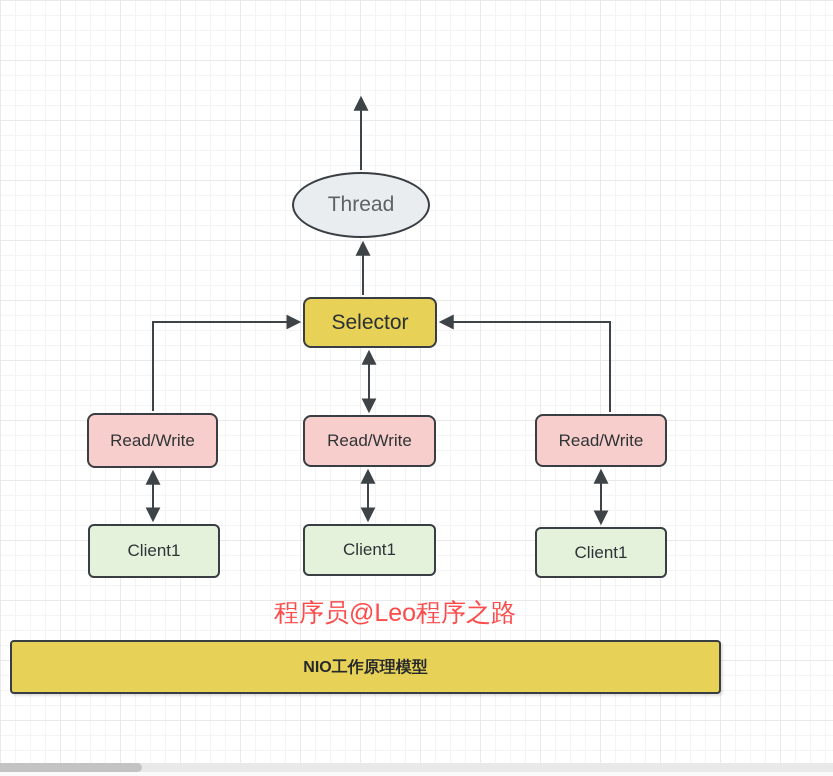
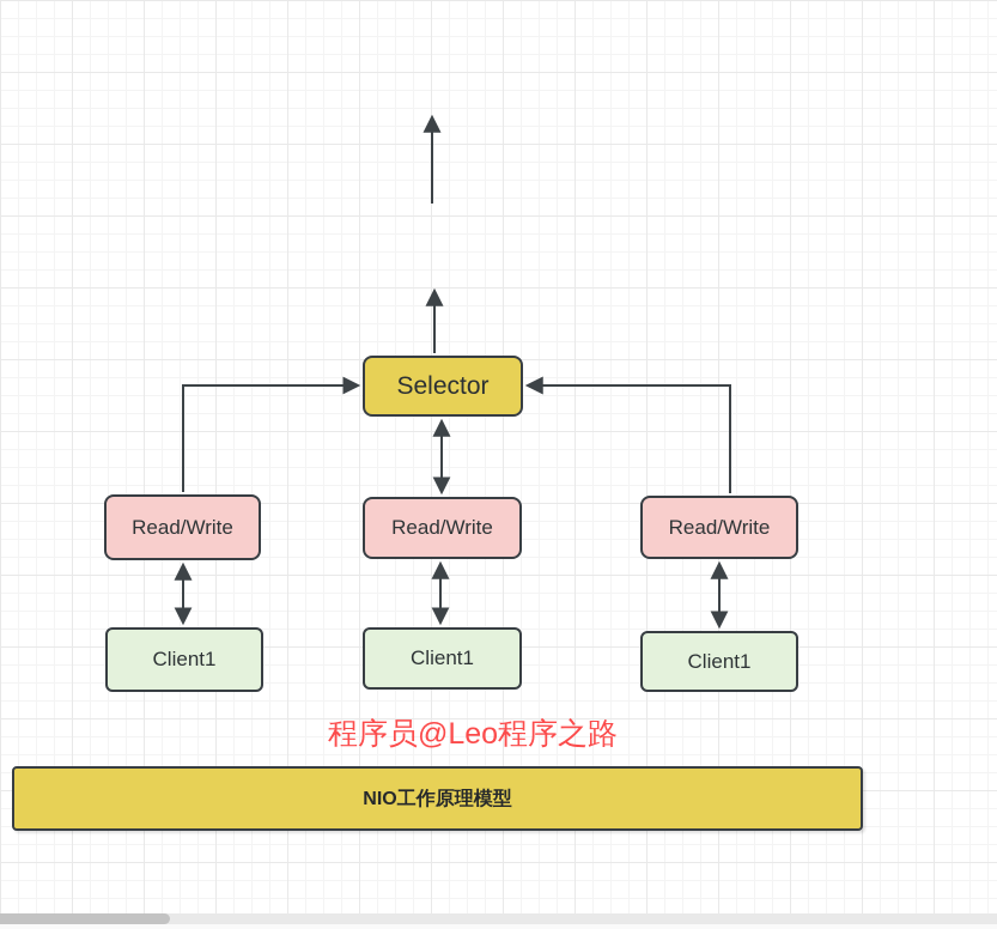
- Thread
  Selector
  Read/Write
  Read/Write
  Read/Write
  Client1
  Client1
  Client1
  程序员@Leo程序之路
  NIO工作原理模型
